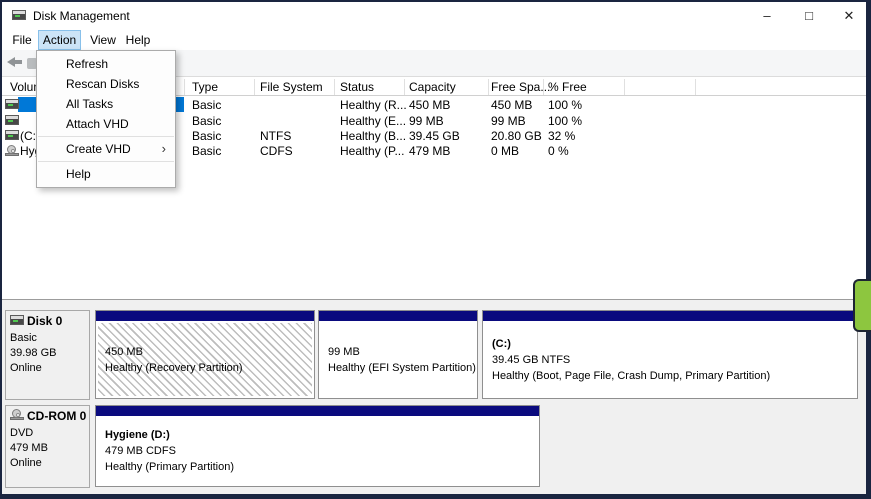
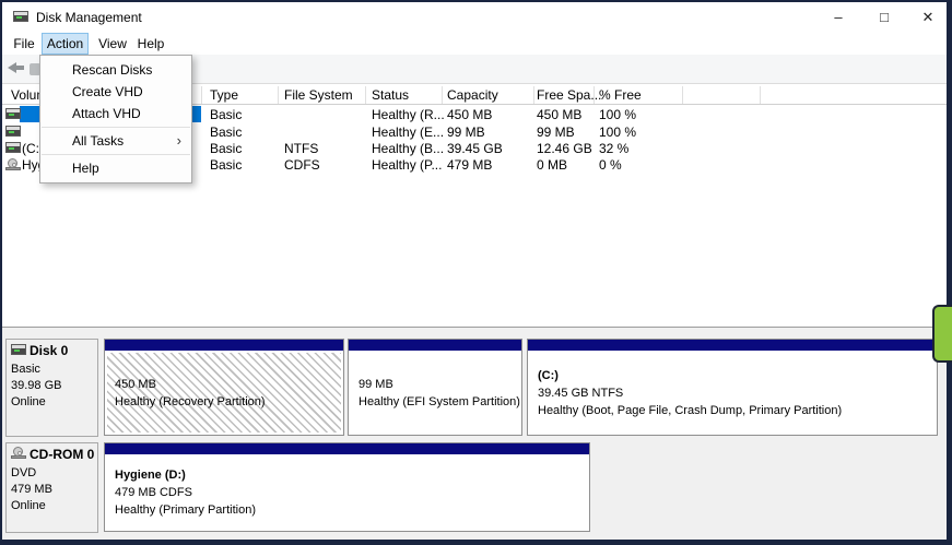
  Disk Management
  –
  □
  ✕
  File
  Action
  View
  Help
  Type
  File System
  Status
  Capacity
  Free Spa..
  % Free
  Basic
  Healthy (R...
  450 MB
  450 MB
  100 %
  Basic
  Healthy (E...
  99 MB
  99 MB
  100 %
  (C:
  Basic
  NTFS
  Healthy (B...
  39.45 GB
- 20.80 GB
+ 12.46 GB
  32 %
  Basic
  CDFS
  Healthy (P...
  479 MB
  0 MB
  0 %
  Disk 0
  Basic
  39.98 GB
  Online
  450 MB
  Healthy (Recovery Partition)
  99 MB
  Healthy (EFI System Partition)
  (C:)
  39.45 GB NTFS
  Healthy (Boot, Page File, Crash Dump, Primary Partition)
  CD-ROM 0
  DVD
  479 MB
  Online
  Hygiene (D:)
  479 MB CDFS
  Healthy (Primary Partition)
- Refresh
  Rescan Disks
- All Tasks
+ Create VHD
  Attach VHD
- Create VHD
+ All Tasks
  ›
  Help
